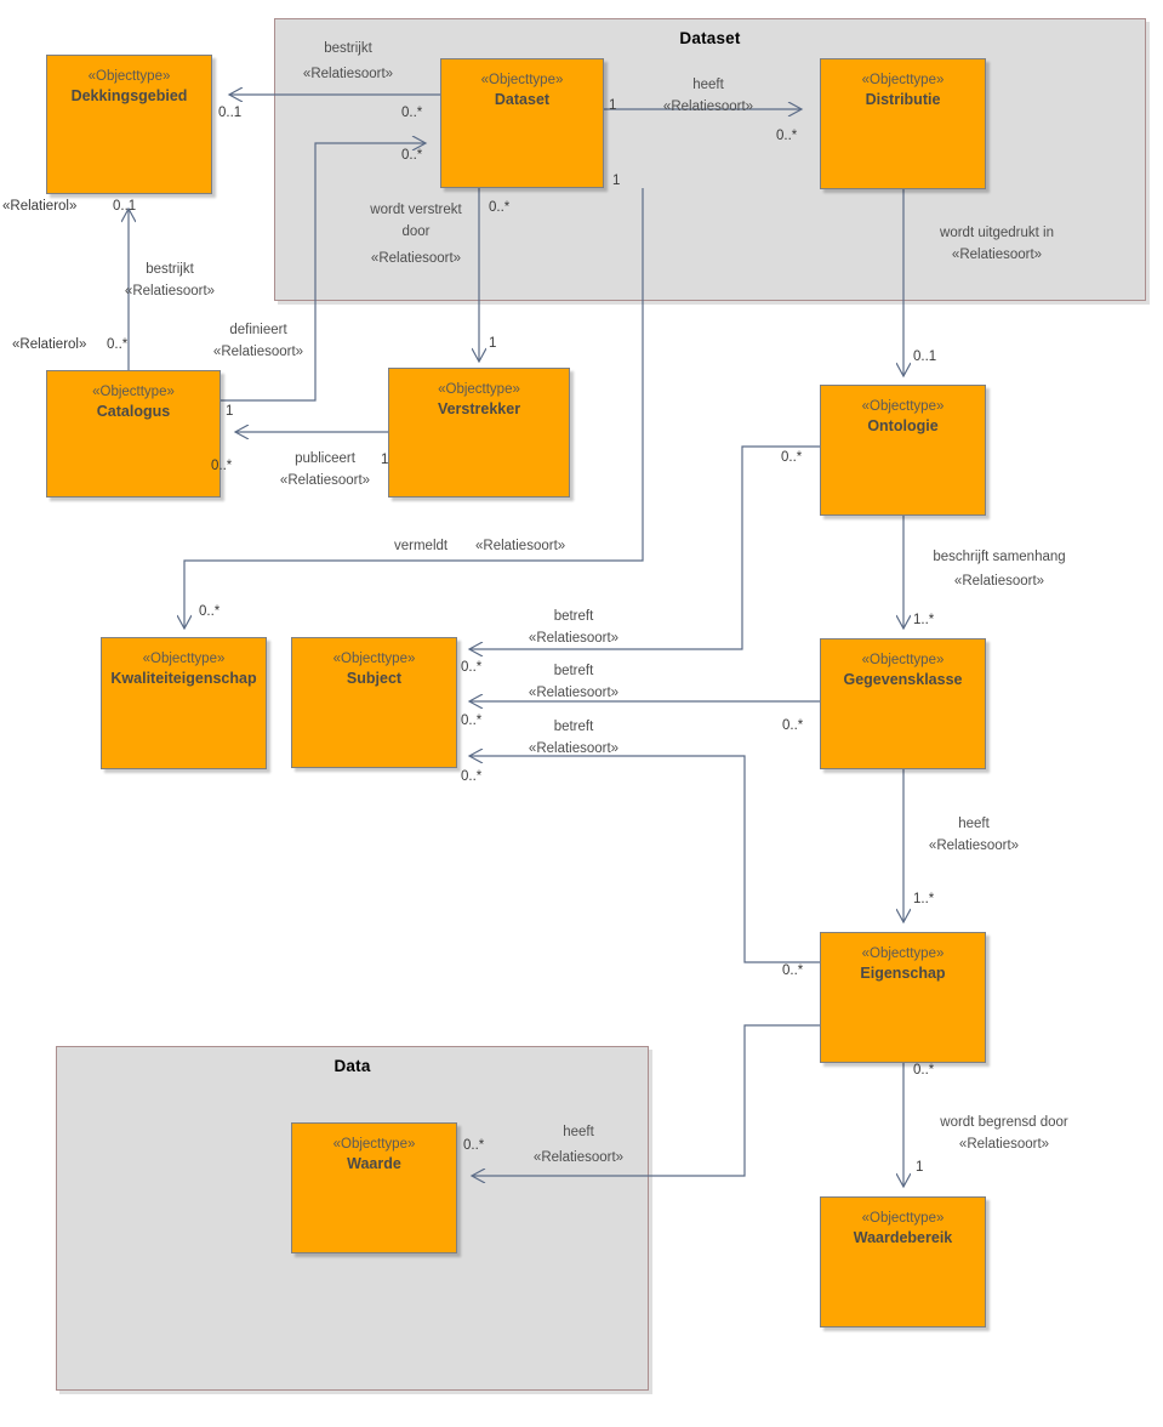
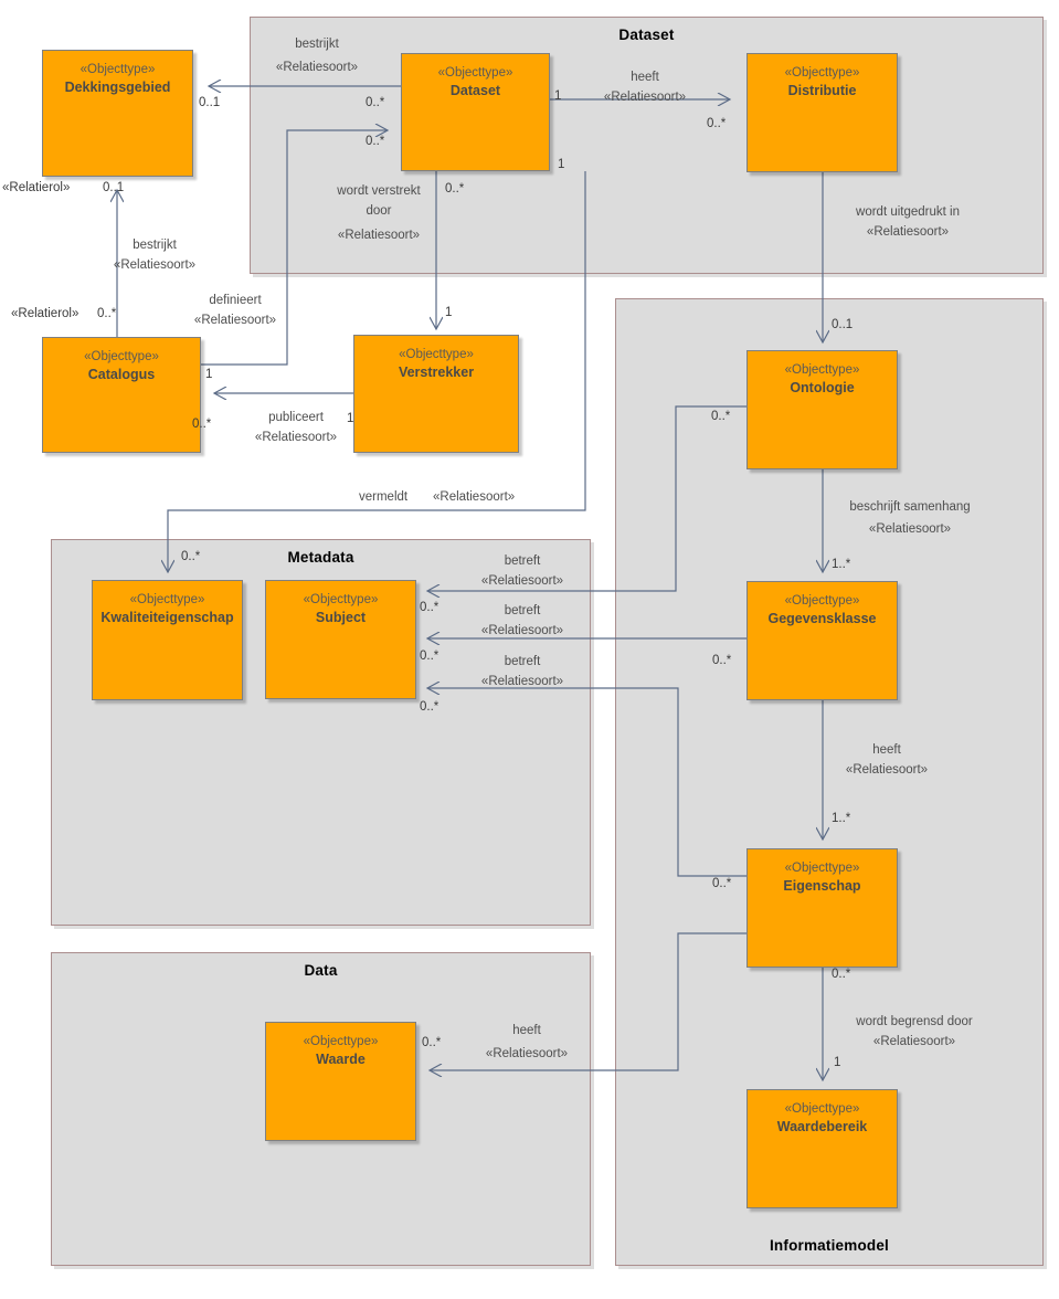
  Dataset
+ Informatiemodel
+ Metadata
  Data
  «Objecttype»
  Dekkingsgebied
  «Objecttype»
  Dataset
  «Objecttype»
  Distributie
  «Objecttype»
  Catalogus
  «Objecttype»
  Verstrekker
  «Objecttype»
  Ontologie
  «Objecttype»
  Gegevensklasse
  «Objecttype»
  Eigenschap
  «Objecttype»
  Waardebereik
  «Objecttype»
  Kwaliteiteigenschap
  «Objecttype»
  Subject
  «Objecttype»
  Waarde
  bestrijkt
  «Relatiesoort»
  0..1
  0..*
  definieert
  «Relatiesoort»
  1
  0..*
  heeft
  «Relatiesoort»
  1
  0..*
  wordt verstrekt
  door
  «Relatiesoort»
  0..*
  1
  bestrijkt
  «Relatiesoort»
  «Relatierol»
  0..1
  «Relatierol»
  0..*
  publiceert
  «Relatiesoort»
  1
  0..*
  wordt uitgedrukt in
  «Relatiesoort»
  0..1
  vermeldt
  «Relatiesoort»
  1
  0..*
  beschrijft samenhang
  «Relatiesoort»
  1..*
  betreft
  «Relatiesoort»
  0..*
  0..*
  betreft
  «Relatiesoort»
  0..*
  0..*
  betreft
  «Relatiesoort»
  0..*
  0..*
  heeft
  «Relatiesoort»
  1..*
  wordt begrensd door
  «Relatiesoort»
  0..*
  1
  heeft
  «Relatiesoort»
  0..*
